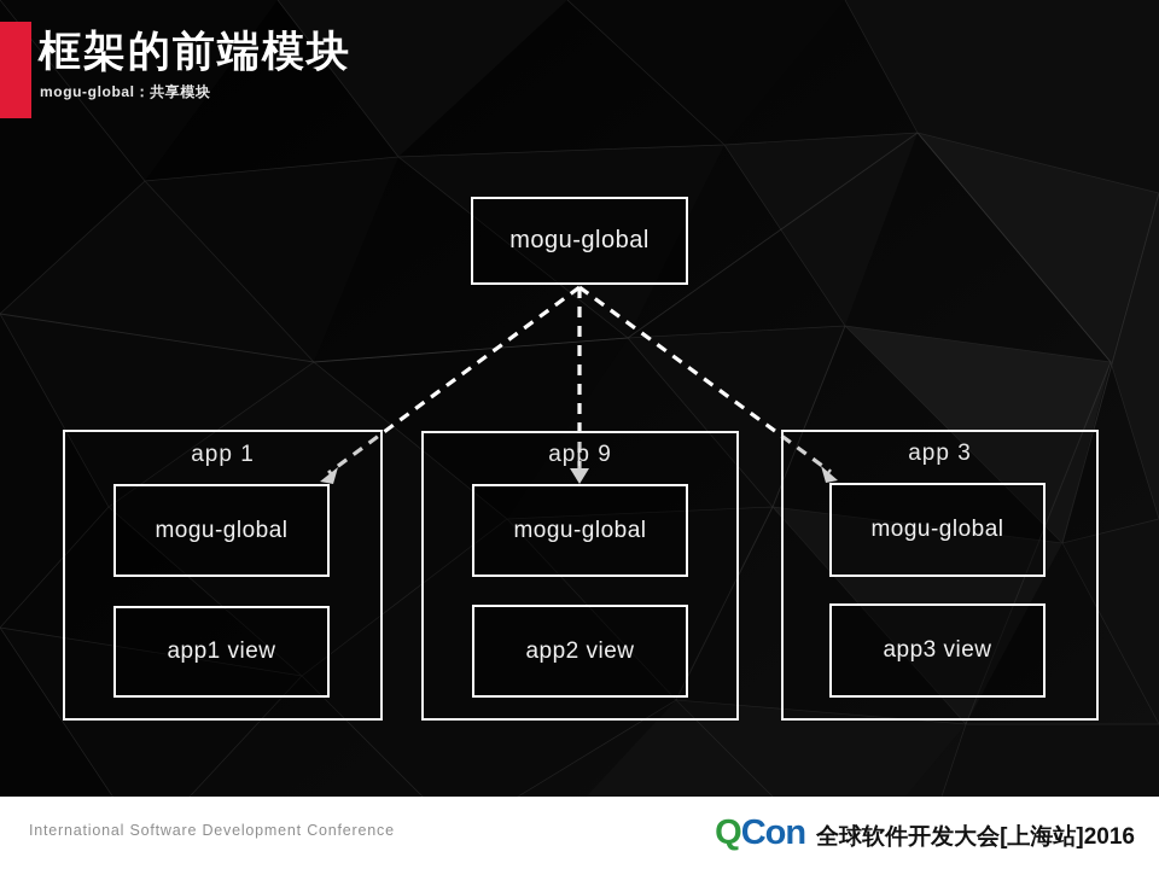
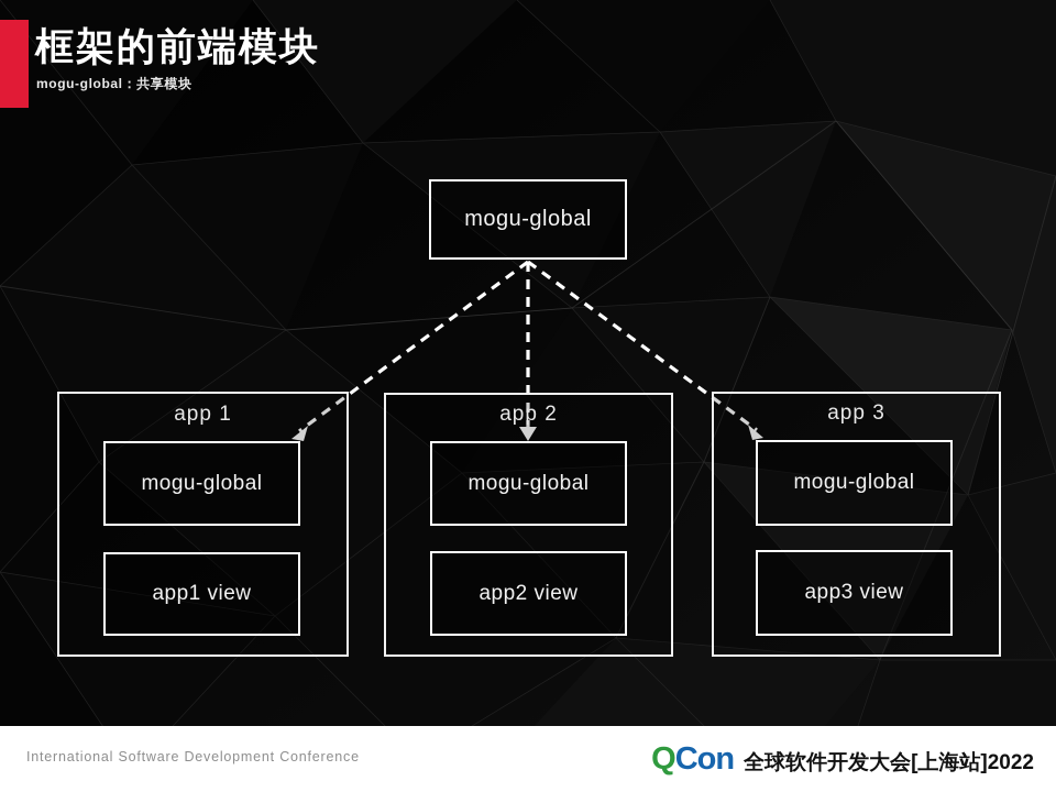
  框架的前端模块
  mogu-global：共享模块
  mogu-global
  app 1
  mogu-global
  app1 view
- app 9
+ app 2
  mogu-global
  app2 view
  app 3
  mogu-global
  app3 view
  International Software Development Conference
  Q
  Con
- 全球软件开发大会[上海站]2016
+ 全球软件开发大会[上海站]2022
